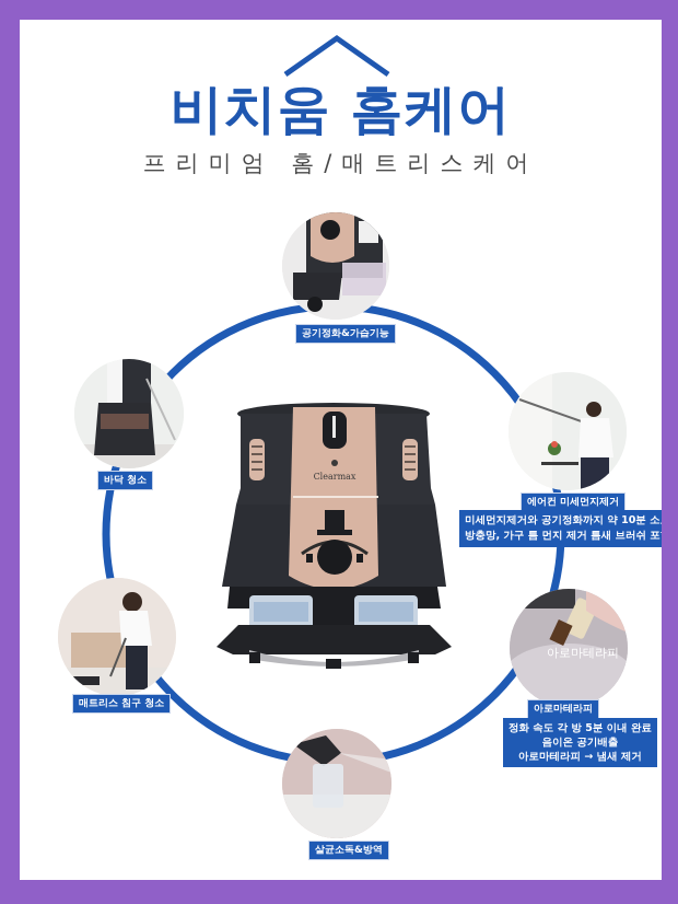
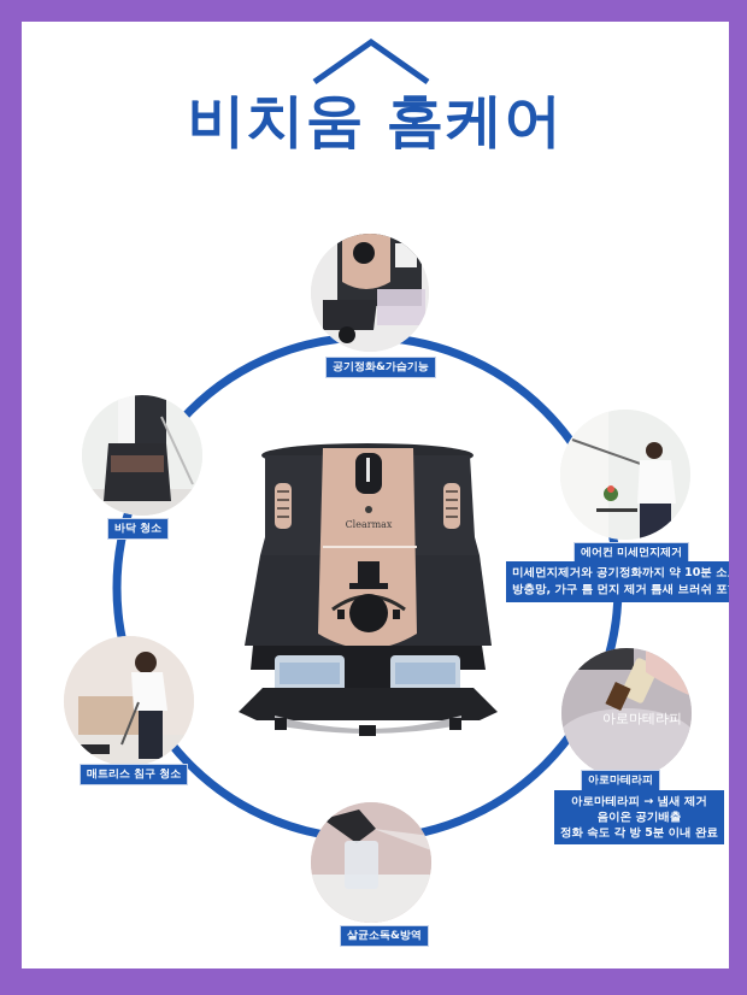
  비치움 홈케어
- 프리미엄 홈/매트리스케어
  Clearmax
  공기정화&가습기능
  에어컨 미세먼지제거
  미세먼지제거와 공기정화까지 약 10분 소
  방충망, 가구 틈 먼지 제거 틈새 브러쉬 포
  아로마테라피
  아로마테라피
- 정화 속도 각 방 5분 이내 완료
+ 아로마테라피 → 냄새 제거
  음이온 공기배출
- 아로마테라피 → 냄새 제거
+ 정화 속도 각 방 5분 이내 완료
  살균소독&방역
  매트리스 침구 청소
  바닥 청소
